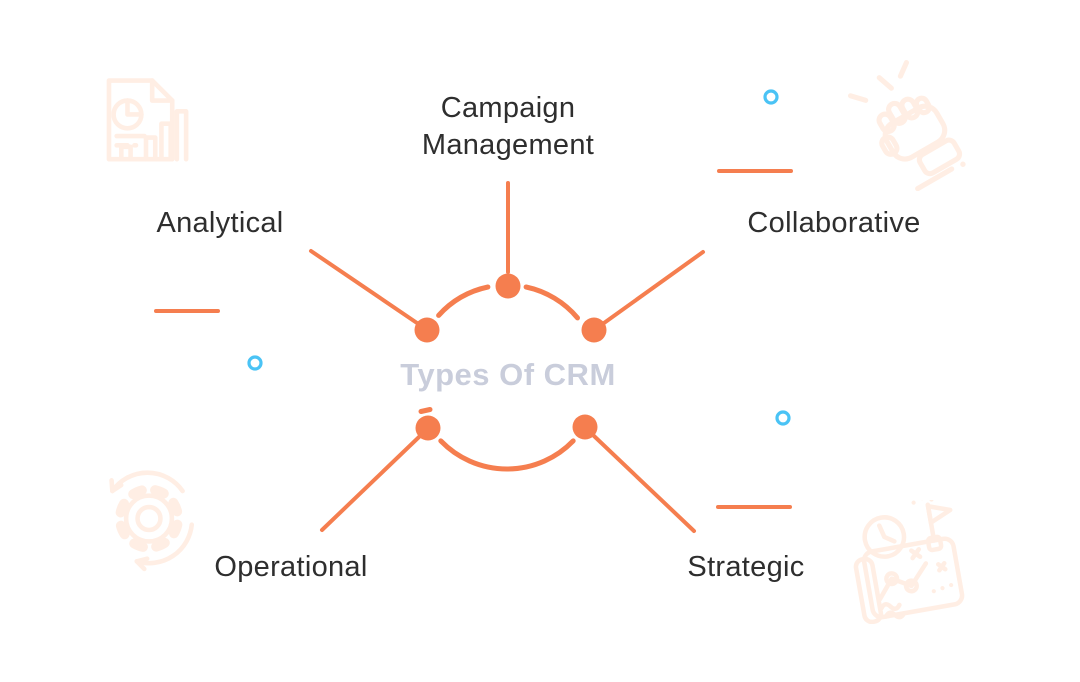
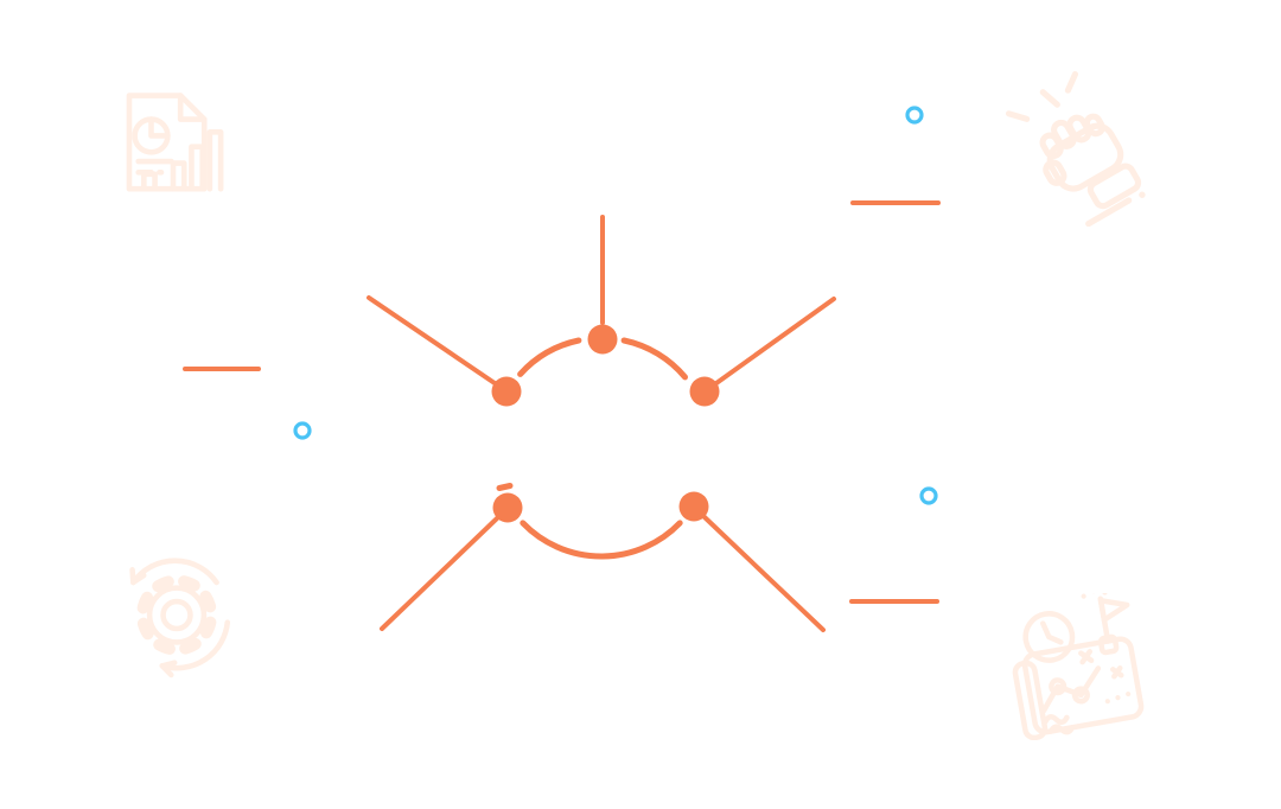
- Campaign
- Management
- Analytical
- Collaborative
- Operational
- Strategic
- Types Of CRM
